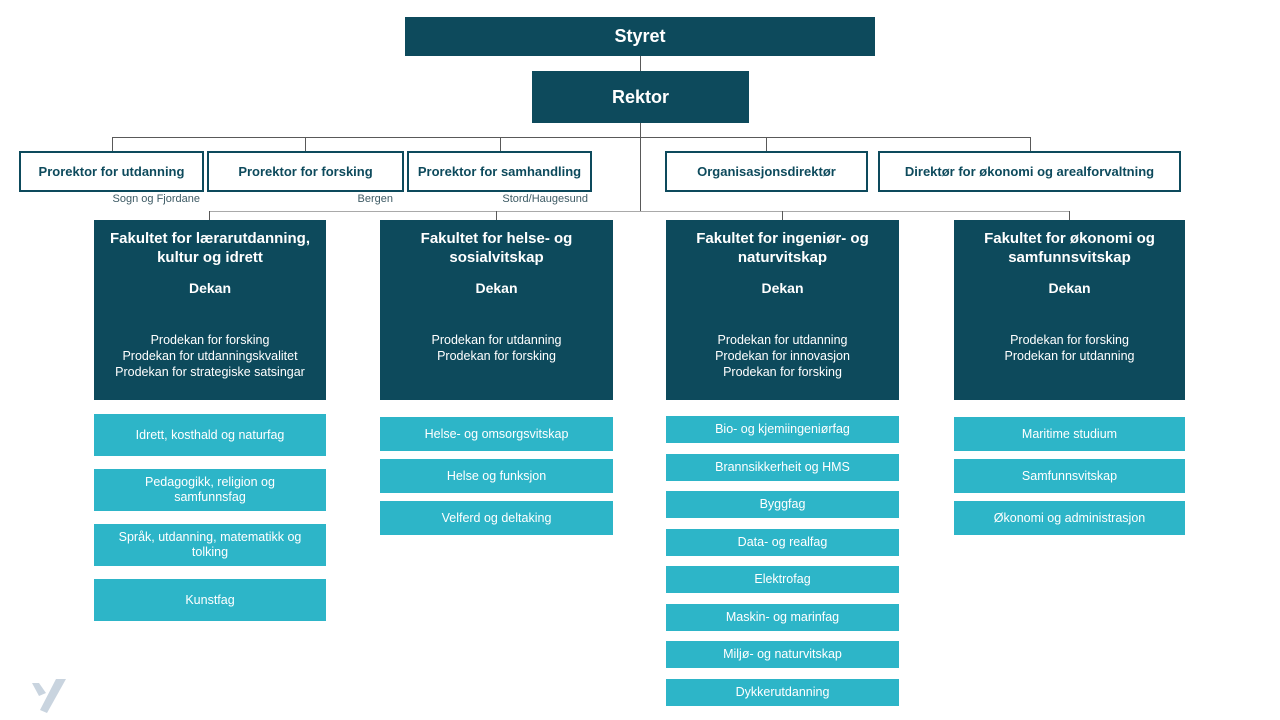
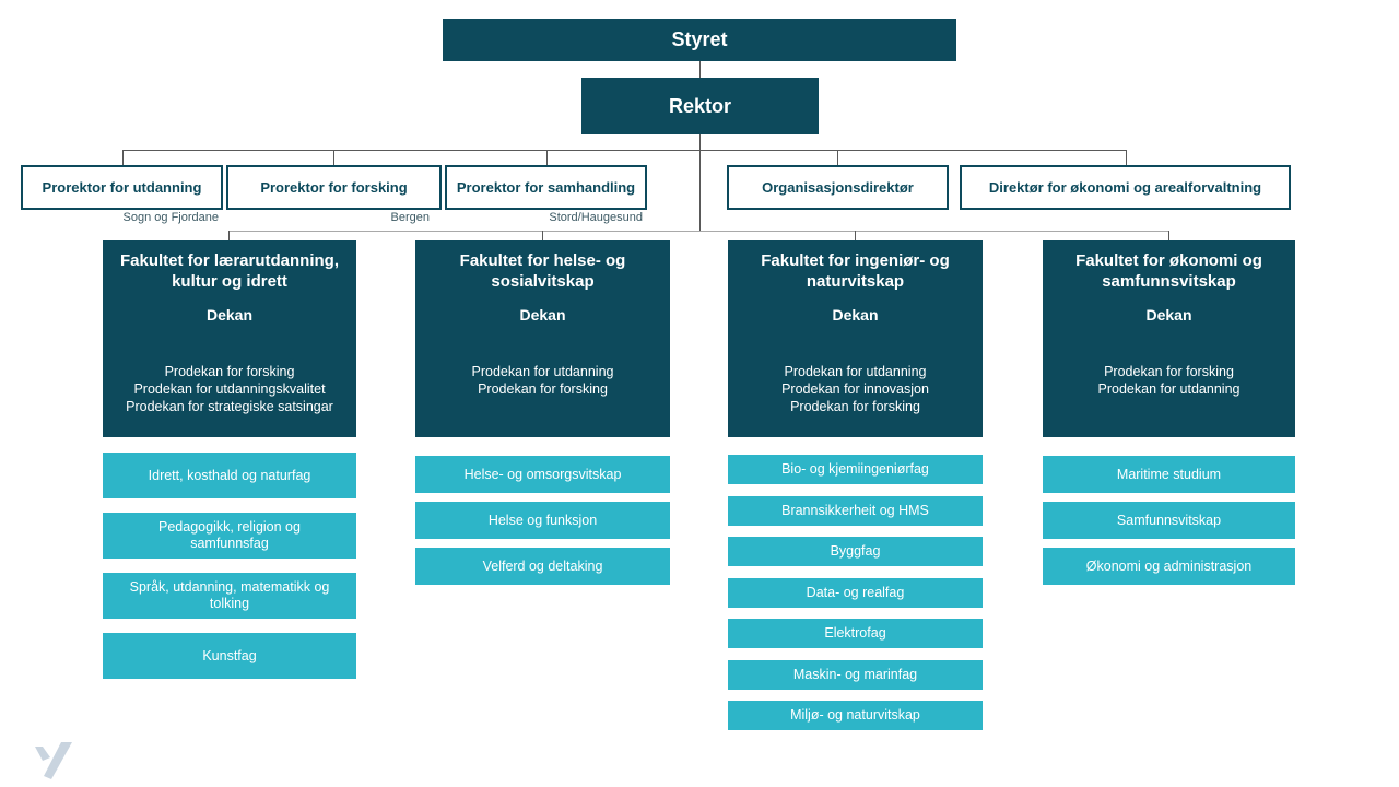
  Styret
  Rektor
  Prorektor for utdanning
  Prorektor for forsking
  Prorektor for samhandling
  Organisasjonsdirektør
  Direktør for økonomi og arealforvaltning
  Sogn og Fjordane
  Bergen
  Stord/Haugesund
  Fakultet for lærarutdanning,
  kultur og idrett
  Dekan
  Prodekan for forsking
  Prodekan for utdanningskvalitet
  Prodekan for strategiske satsingar
  Idrett, kosthald og naturfag
  Pedagogikk, religion og samfunnsfag
  Språk, utdanning, matematikk og tolking
  Kunstfag
  Fakultet for helse- og
  sosialvitskap
  Dekan
  Prodekan for utdanning
  Prodekan for forsking
  Helse- og omsorgsvitskap
  Helse og funksjon
  Velferd og deltaking
  Fakultet for ingeniør- og
  naturvitskap
  Dekan
  Prodekan for utdanning
  Prodekan for innovasjon
  Prodekan for forsking
  Bio- og kjemiingeniørfag
  Brannsikkerheit og HMS
  Byggfag
  Data- og realfag
  Elektrofag
  Maskin- og marinfag
  Miljø- og naturvitskap
- Dykkerutdanning
  Fakultet for økonomi og
  samfunnsvitskap
  Dekan
  Prodekan for forsking
  Prodekan for utdanning
  Maritime studium
  Samfunnsvitskap
  Økonomi og administrasjon
